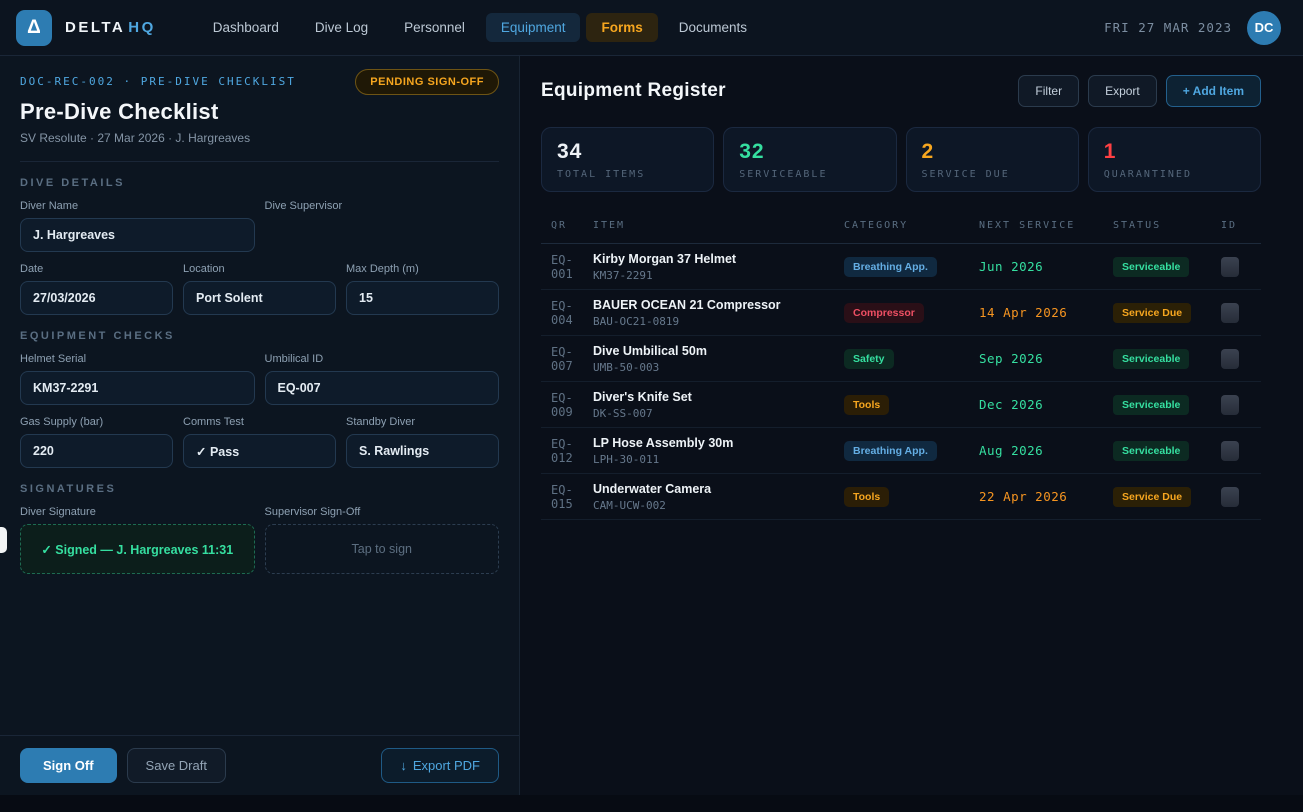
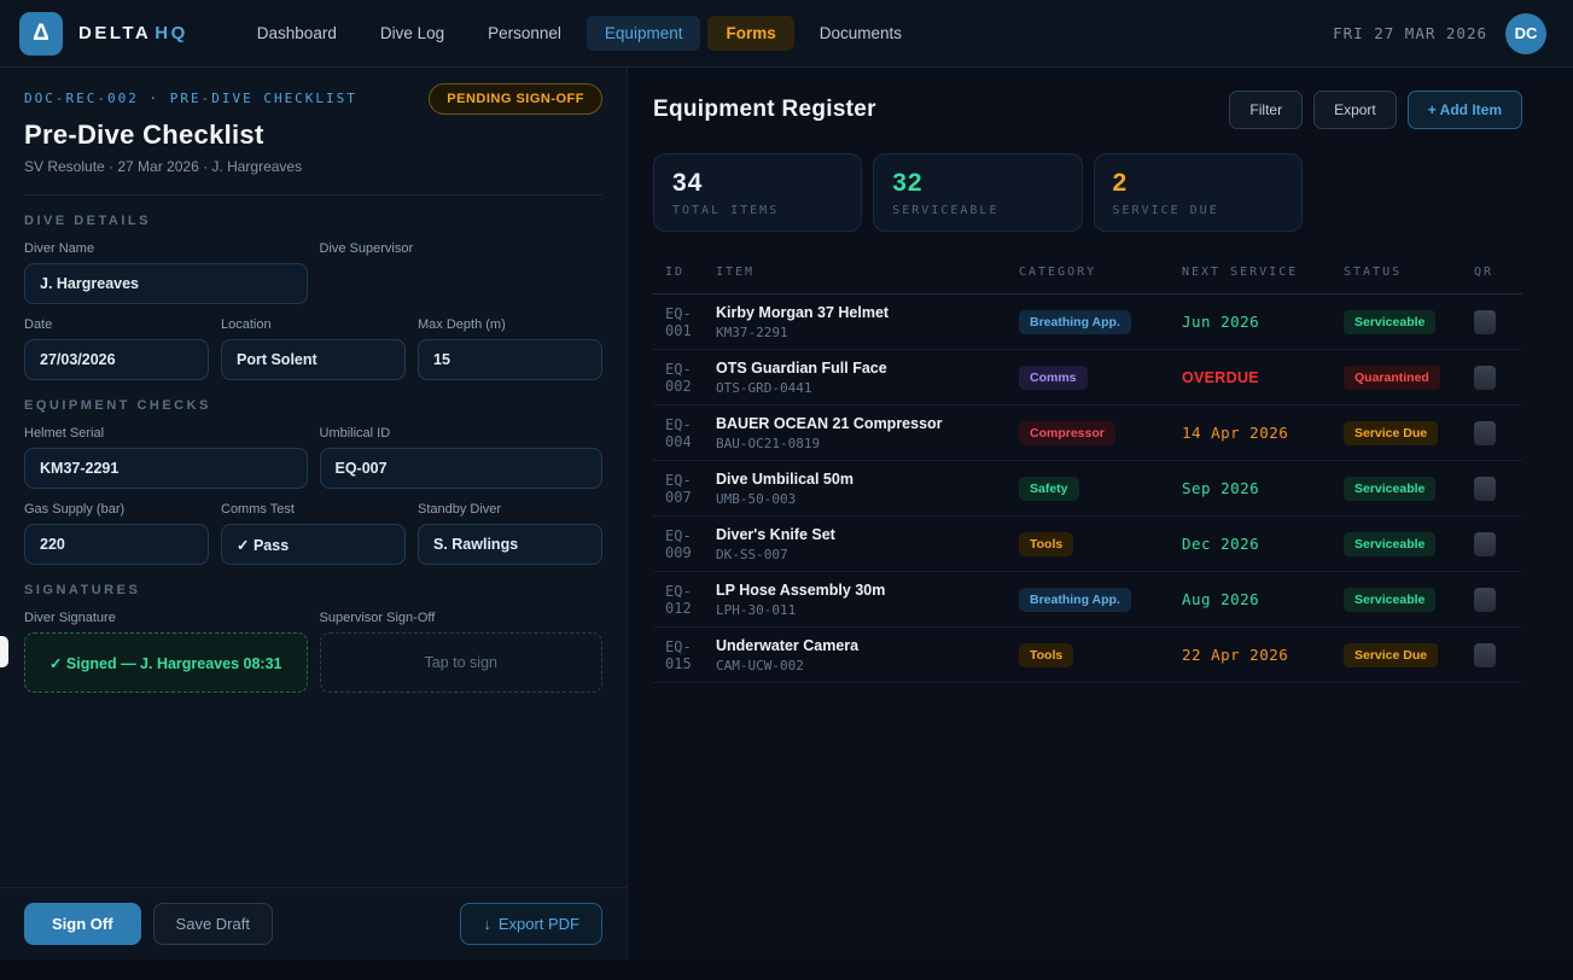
  Δ
  DELTA HQ
  Dashboard
  Dive Log
  Personnel
  Equipment
  Forms
  Documents
- FRI 27 MAR 2023
+ FRI 27 MAR 2026
  DC
  DOC-REC-002 · PRE-DIVE CHECKLIST
  PENDING SIGN-OFF
  Pre-Dive Checklist
  SV Resolute · 27 Mar 2026 · J. Hargreaves
  DIVE DETAILS
  Diver Name
  J. Hargreaves
  Dive Supervisor
  Date
  27/03/2026
  Location
  Port Solent
  Max Depth (m)
  15
  EQUIPMENT CHECKS
  Helmet Serial
  KM37-2291
  Umbilical ID
  EQ-007
  Gas Supply (bar)
  220
  Comms Test
  ✓ Pass
  Standby Diver
  S. Rawlings
  SIGNATURES
  Diver Signature
- ✓ Signed — J. Hargreaves 11:31
+ ✓ Signed — J. Hargreaves 08:31
  Supervisor Sign-Off
  Tap to sign
  Sign Off
  Save Draft
  ↓ Export PDF
  Equipment Register
  Filter
  Export
  + Add Item
  34
  TOTAL ITEMS
  32
  SERVICEABLE
  2
  SERVICE DUE
- 1
- QUARANTINED
- QR
+ ID
  ITEM
  CATEGORY
  NEXT SERVICE
  STATUS
- ID
+ QR
  EQ-001
  Kirby Morgan 37 Helmet
  KM37-2291
  Breathing App.
  Jun 2026
  Serviceable
+ EQ-002
+ OTS Guardian Full Face
+ OTS-GRD-0441
+ Comms
+ OVERDUE
+ Quarantined
  EQ-004
  BAUER OCEAN 21 Compressor
  BAU-OC21-0819
  Compressor
  14 Apr 2026
  Service Due
  EQ-007
  Dive Umbilical 50m
  UMB-50-003
  Safety
  Sep 2026
  Serviceable
  EQ-009
  Diver's Knife Set
  DK-SS-007
  Tools
  Dec 2026
  Serviceable
  EQ-012
  LP Hose Assembly 30m
  LPH-30-011
  Breathing App.
  Aug 2026
  Serviceable
  EQ-015
  Underwater Camera
  CAM-UCW-002
  Tools
  22 Apr 2026
  Service Due
